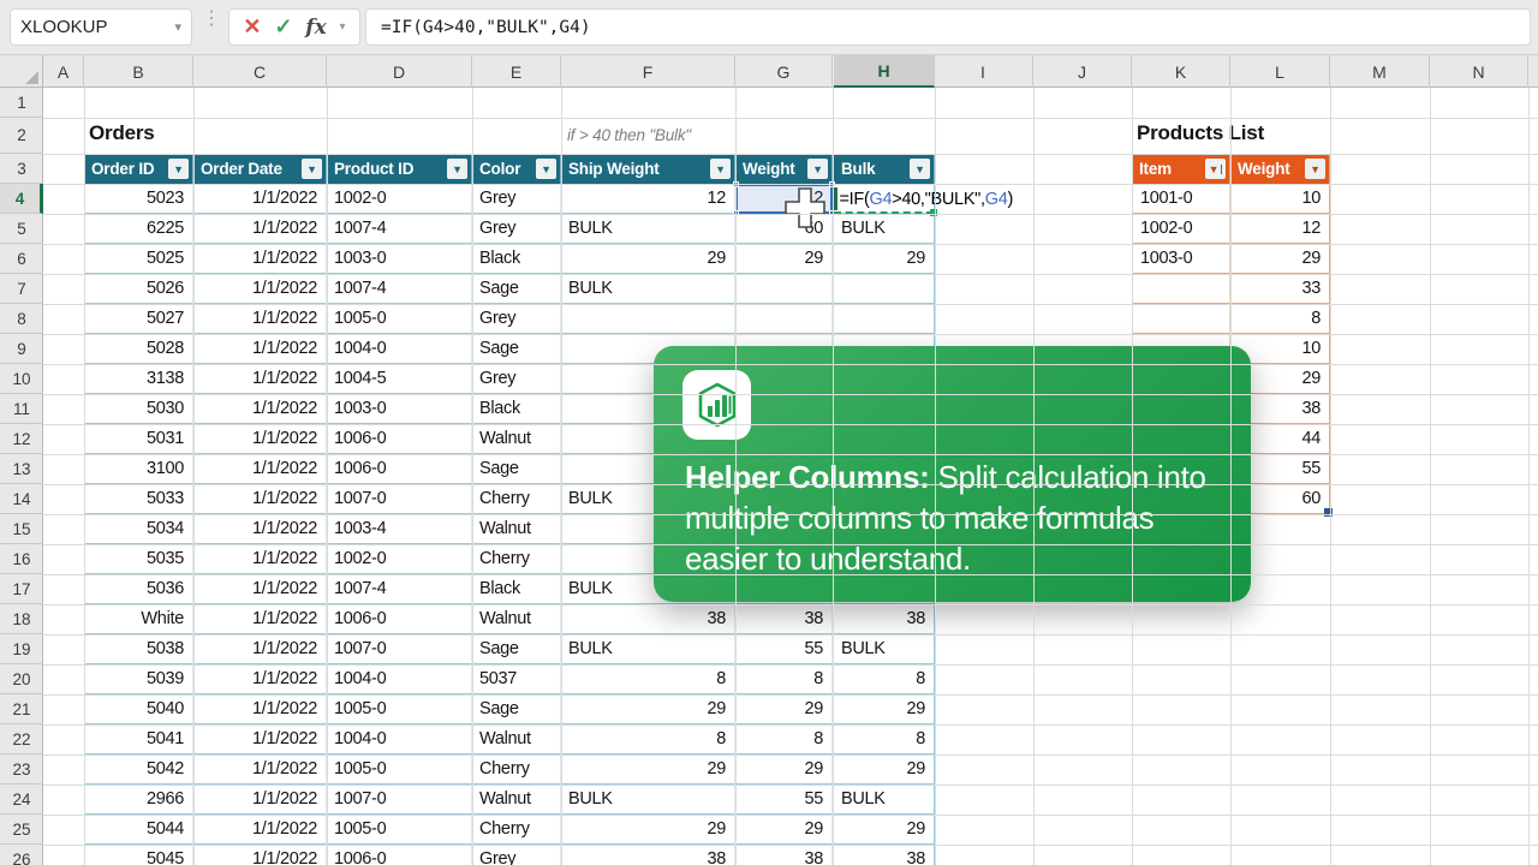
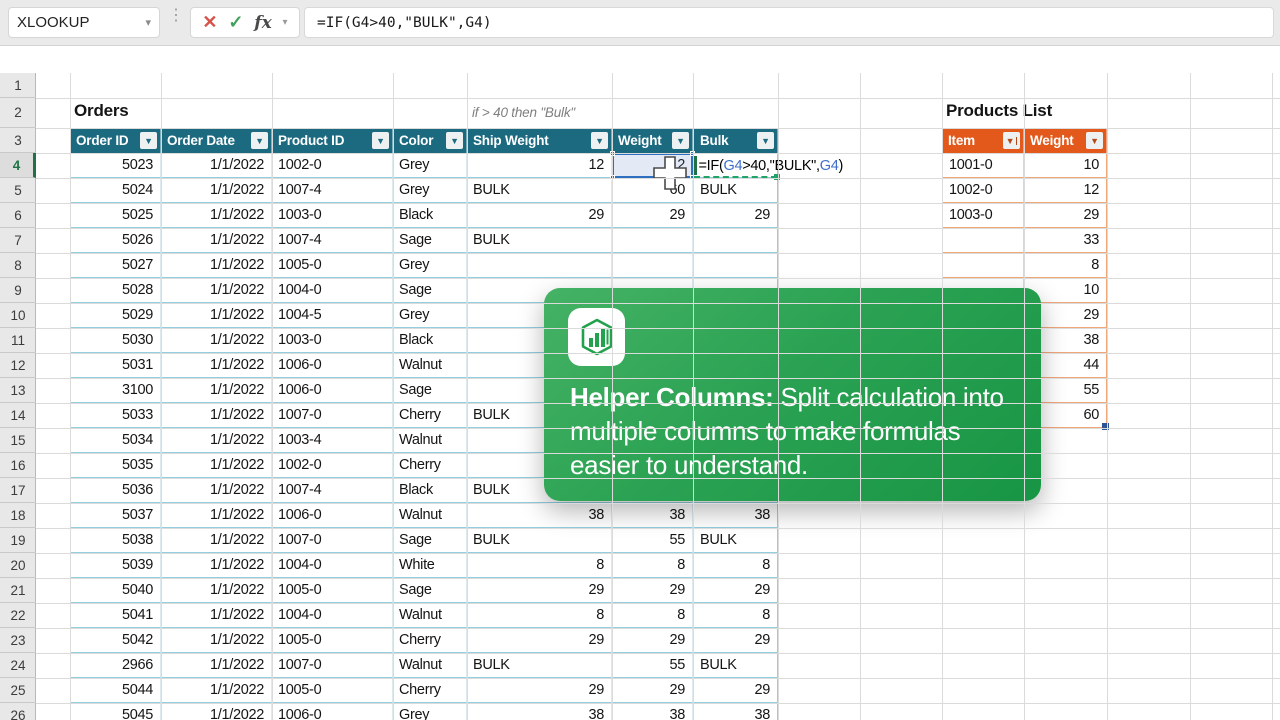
  XLOOKUP
  ▾
  ⋮
  ✕
  ✓
  fx
  ▾
  =IF(G4>40,"BULK",G4)
- A
- B
- C
- D
- E
- F
- G
- H
- I
- J
- K
- L
- M
- N
  1
  2
  3
  4
  5
  6
  7
  8
  9
  10
  11
  12
  13
  14
  15
  16
  17
  18
  19
  20
  21
  22
  23
  24
  25
  26
  Orders
  if > 40 then "Bulk"
  Products List
  Order ID
  ▼
  Order Date
  ▼
  Product ID
  ▼
  Color
  ▼
  Ship Weight
  ▼
  Weight
  ▼
  Bulk
  ▼
  5023
  1/1/2022
  1002-0
  Grey
  12
- 6225
+ 5024
  1/1/2022
  1007-4
  Grey
  BULK
  60
  BULK
  5025
  1/1/2022
  1003-0
  Black
  29
  29
  29
  5026
  1/1/2022
  1007-4
  Sage
  BULK
  5027
  1/1/2022
  1005-0
  Grey
  5028
  1/1/2022
  1004-0
  Sage
- 3138
+ 5029
  1/1/2022
  1004-5
  Grey
  5030
  1/1/2022
  1003-0
  Black
  5031
  1/1/2022
  1006-0
  Walnut
  3100
  1/1/2022
  1006-0
  Sage
  5033
  1/1/2022
  1007-0
  Cherry
  BULK
  5034
  1/1/2022
  1003-4
  Walnut
  5035
  1/1/2022
  1002-0
  Cherry
  5036
  1/1/2022
  1007-4
  Black
  BULK
- White
+ 5037
  1/1/2022
  1006-0
  Walnut
  38
  38
  38
  5038
  1/1/2022
  1007-0
  Sage
  BULK
  55
  BULK
  5039
  1/1/2022
  1004-0
- 5037
+ White
  8
  8
  8
  5040
  1/1/2022
  1005-0
  Sage
  29
  29
  29
  5041
  1/1/2022
  1004-0
  Walnut
  8
  8
  8
  5042
  1/1/2022
  1005-0
  Cherry
  29
  29
  29
  2966
  1/1/2022
  1007-0
  Walnut
  BULK
  55
  BULK
  5044
  1/1/2022
  1005-0
  Cherry
  29
  29
  29
  5045
  1/1/2022
  1006-0
  Grey
  38
  38
  38
  Item
  ▼
  Weight
  ▼
  1001-0
  10
  1002-0
  12
  1003-0
  29
  33
  8
  10
  29
  38
  44
  55
  60
  =IF(G4>40,"BULK",G4)
  Helper Coumns: Split calculation into multiple coumns to make formulas easier to understand.
